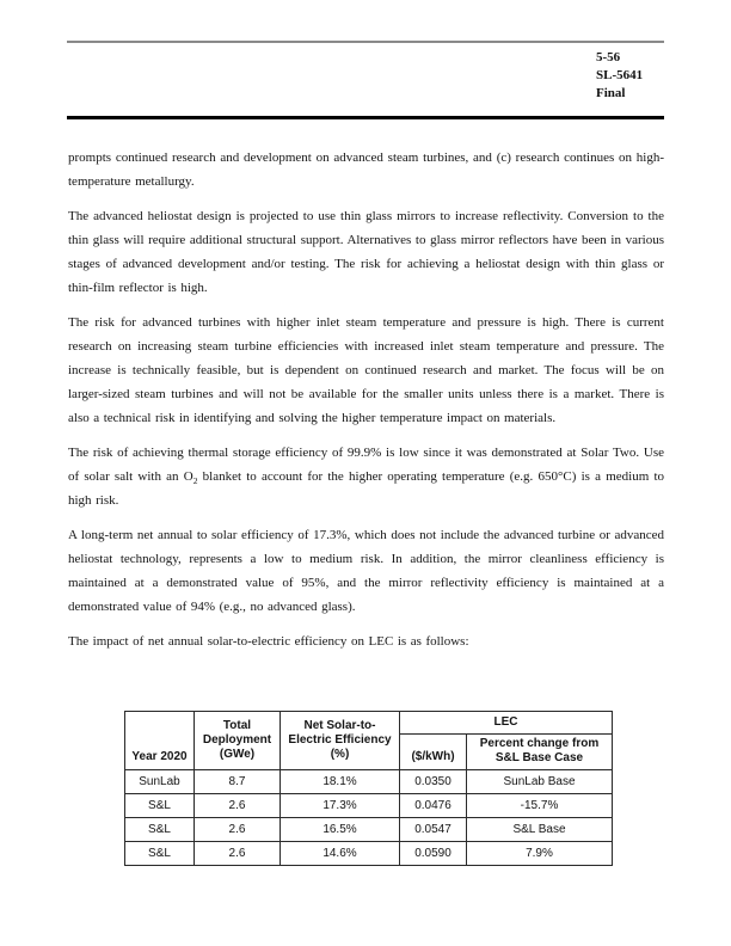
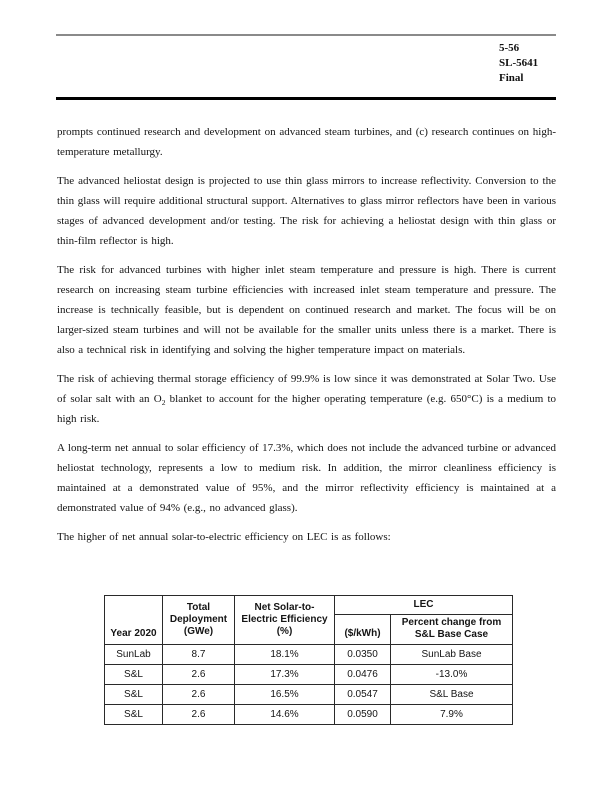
  5-56
  SL-5641
  Final
  prompts continued research and development on advanced steam turbines, and (c) research continues on high-temperature metallurgy.
  The advanced heliostat design is projected to use thin glass mirrors to increase reflectivity. Conversion to the thin glass will require additional structural support. Alternatives to glass mirror reflectors have been in various stages of advanced development and/or testing. The risk for achieving a heliostat design with thin glass or thin-film reflector is high.
  The risk for advanced turbines with higher inlet steam temperature and pressure is high. There is current research on increasing steam turbine efficiencies with increased inlet steam temperature and pressure. The increase is technically feasible, but is dependent on continued research and market. The focus will be on larger-sized steam turbines and will not be available for the smaller units unless there is a market. There is also a technical risk in identifying and solving the higher temperature impact on materials.
  The risk of achieving thermal storage efficiency of 99.9% is low since it was demonstrated at Solar Two. Use of solar salt with an O2 blanket to account for the higher operating temperature (e.g. 650°C) is a medium to high risk.
  A long-term net annual to solar efficiency of 17.3%, which does not include the advanced turbine or advanced heliostat technology, represents a low to medium risk. In addition, the mirror cleanliness efficiency is maintained at a demonstrated value of 95%, and the mirror reflectivity efficiency is maintained at a demonstrated value of 94% (e.g., no advanced glass).
- The impact of net annual solar-to-electric efficiency on LEC is as follows:
+ The higher of net annual solar-to-electric efficiency on LEC is as follows:
  Year 2020	Total Deployment (GWe)	Net Solar-to- Electric Efficiency (%)	LEC
  ($/kWh)	Percent change from S&L Base Case
  SunLab	8.7	18.1%	0.0350	SunLab Base
- S&L	2.6	17.3%	0.0476	-15.7%
+ S&L	2.6	17.3%	0.0476	-13.0%
  S&L	2.6	16.5%	0.0547	S&L Base
  S&L	2.6	14.6%	0.0590	7.9%
